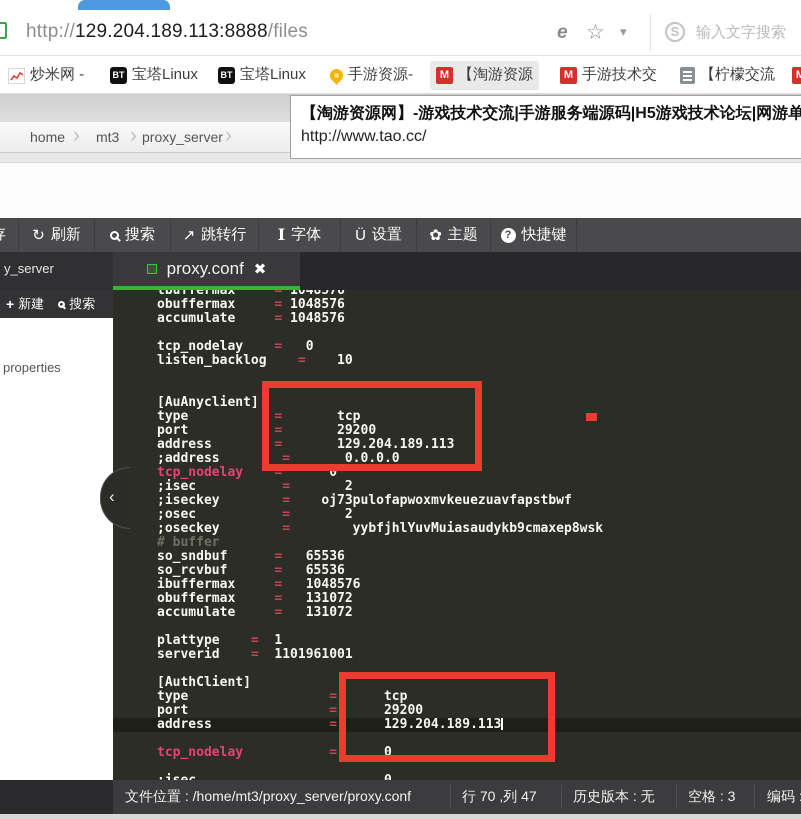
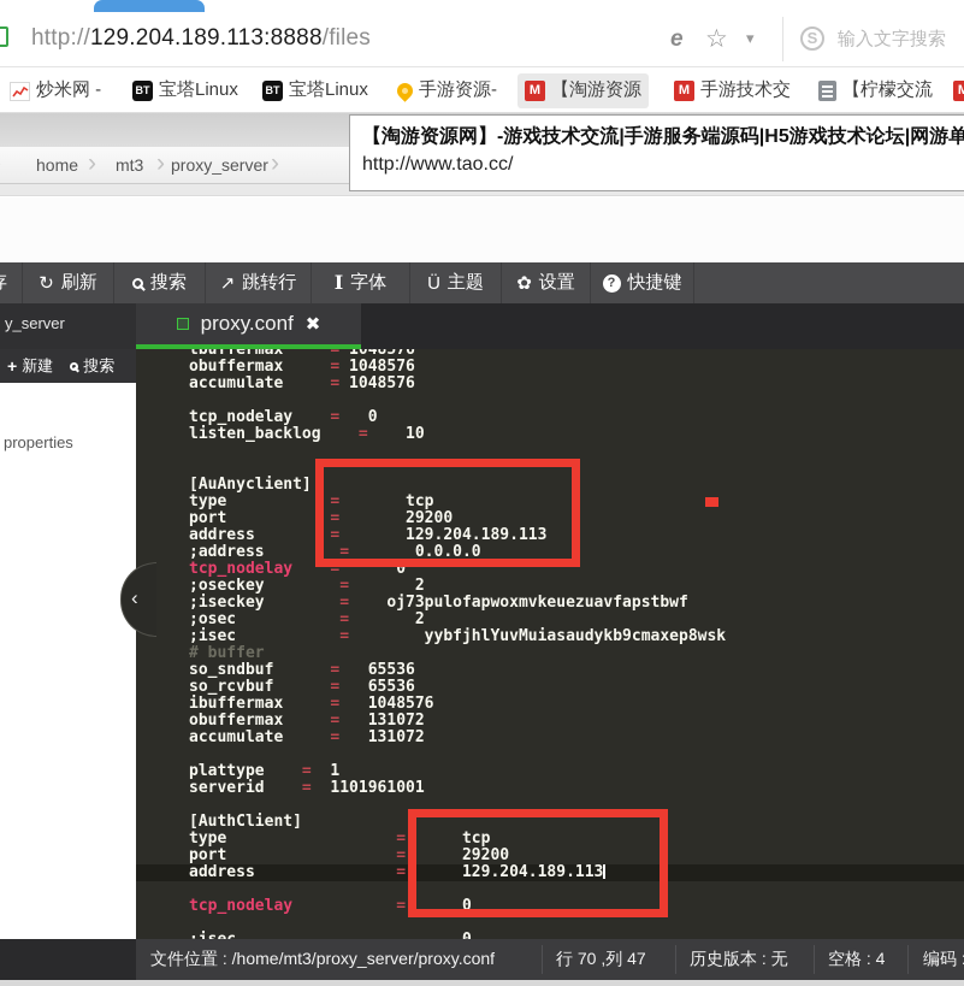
  http://129.204.189.113:8888/files
  e
  ☆
  ▾
  S
  输入文字搜索
  炒米网 -
  BT
  宝塔Linux
  BT
  宝塔Linux
  手游资源-
  M
  【淘游资源
  M
  手游技术交
  【柠檬交流
  M
  home
  ›
  mt3
  ›
  proxy_server
  ›
  ↻
  刷新
  搜索
  ↗
  跳转行
  I
  字体
  Ü
- 设置
+ 主题
  ✿
- 主题
+ 设置
  ?
  快捷键
  tbuffermax = 1048576
  obuffermax = 1048576
  accumulate = 1048576
  tcp_nodelay = 0
  listen_backlog = 10
  [AuAnyclient]
  type = tcp
  port = 29200
  address = 129.204.189.113
  ;address = 0.0.0.0
  tcp_nodelay = 0
- ;isec = 2
+ ;oseckey = 2
  ;iseckey = oj73pulofapwoxmvkeuezuavfapstbwf
  ;osec = 2
- ;oseckey = yybfjhlYuvMuiasaudykb9cmaxep8wsk
+ ;isec = yybfjhlYuvMuiasaudykb9cmaxep8wsk
  # buffer
  so_sndbuf = 65536
  so_rcvbuf = 65536
  ibuffermax = 1048576
  obuffermax = 131072
  accumulate = 131072
  plattype = 1
  serverid = 1101961001
  [AuthClient]
  type = tcp
  port = 29200
  address = 129.204.189.113
  tcp_nodelay = 0
  y_server
  proxy.conf
  ✖
  +
  新建
  搜索
  properties
  ‹
  文件位置 : /home/mt3/proxy_server/proxy.conf
  行 70 ,列 47
  历史版本 : 无
- 空格 : 3
+ 空格 : 4
  【淘游资源网】-游戏技术交流|手游服务端源码|H5游戏技术论坛|网游单
  http://www.tao.cc/
